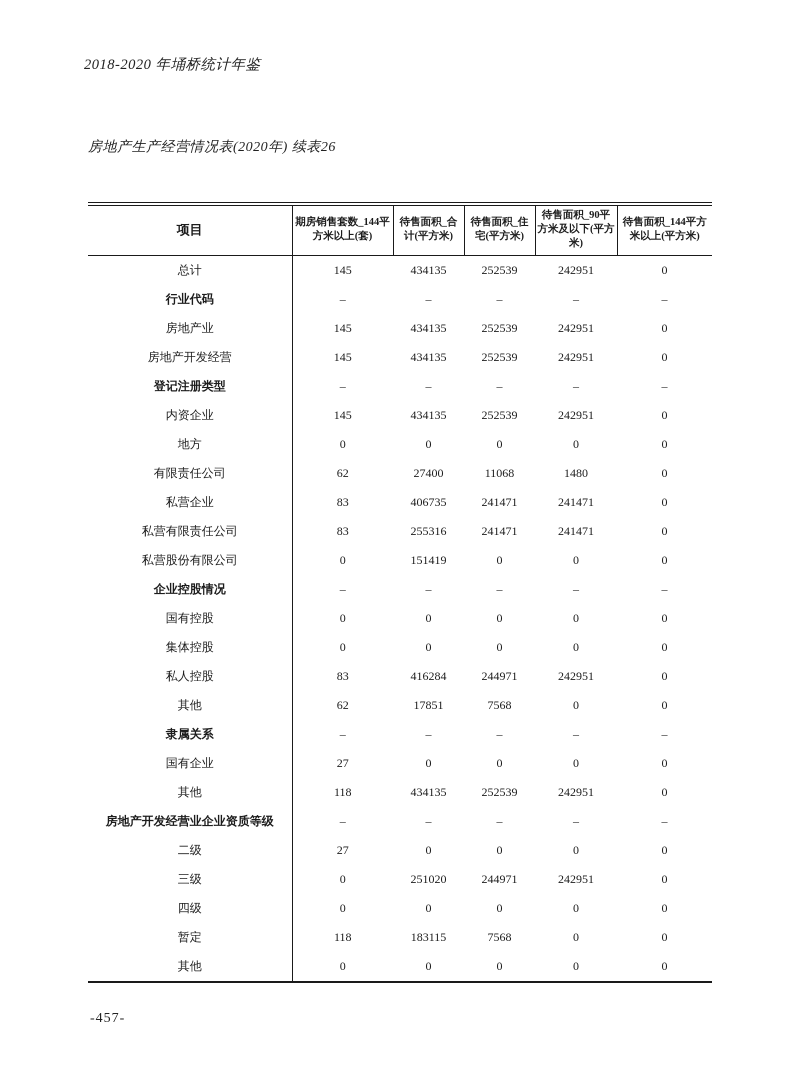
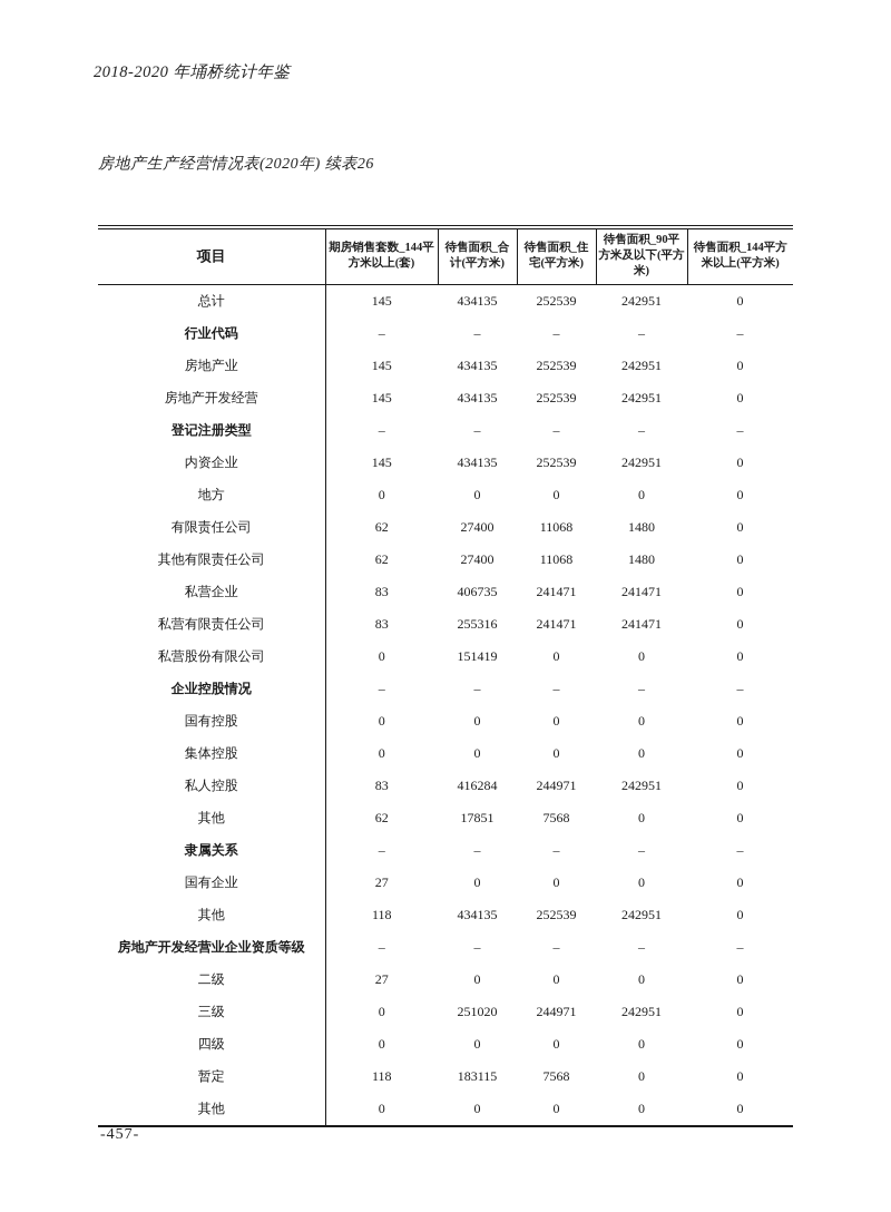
  2018-2020 年埇桥统计年鉴
  房地产生产经营情况表(2020年) 续表26
  项目	期房销售套数_144平方米以上(套)	待售面积_合计(平方米)	待售面积_住宅(平方米)	待售面积_90平方米及以下(平方米)	待售面积_144平方米以上(平方米)
  总计	145	434135	252539	242951	0
  行业代码	–	–	–	–	–
  房地产业	145	434135	252539	242951	0
  房地产开发经营	145	434135	252539	242951	0
  登记注册类型	–	–	–	–	–
  内资企业	145	434135	252539	242951	0
  地方	0	0	0	0	0
  有限责任公司	62	27400	11068	1480	0
+ 其他有限责任公司	62	27400	11068	1480	0
  私营企业	83	406735	241471	241471	0
  私营有限责任公司	83	255316	241471	241471	0
  私营股份有限公司	0	151419	0	0	0
  企业控股情况	–	–	–	–	–
  国有控股	0	0	0	0	0
  集体控股	0	0	0	0	0
  私人控股	83	416284	244971	242951	0
  其他	62	17851	7568	0	0
  隶属关系	–	–	–	–	–
  国有企业	27	0	0	0	0
  其他	118	434135	252539	242951	0
  房地产开发经营业企业资质等级	–	–	–	–	–
  二级	27	0	0	0	0
  三级	0	251020	244971	242951	0
  四级	0	0	0	0	0
  暂定	118	183115	7568	0	0
  其他	0	0	0	0	0
  -457-
